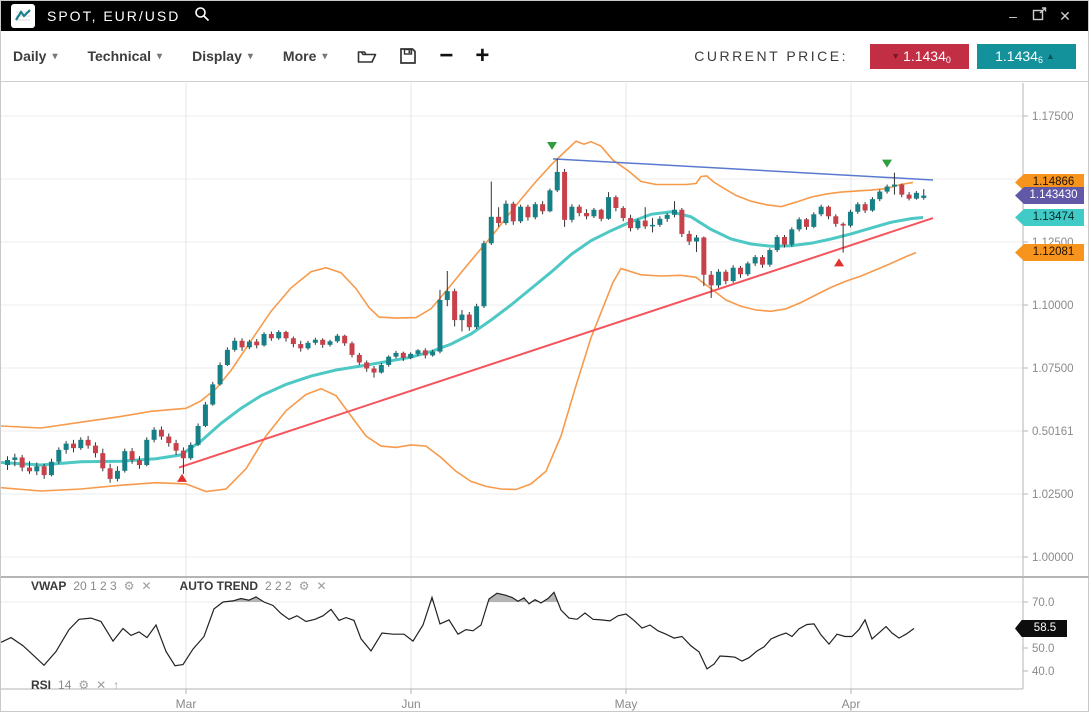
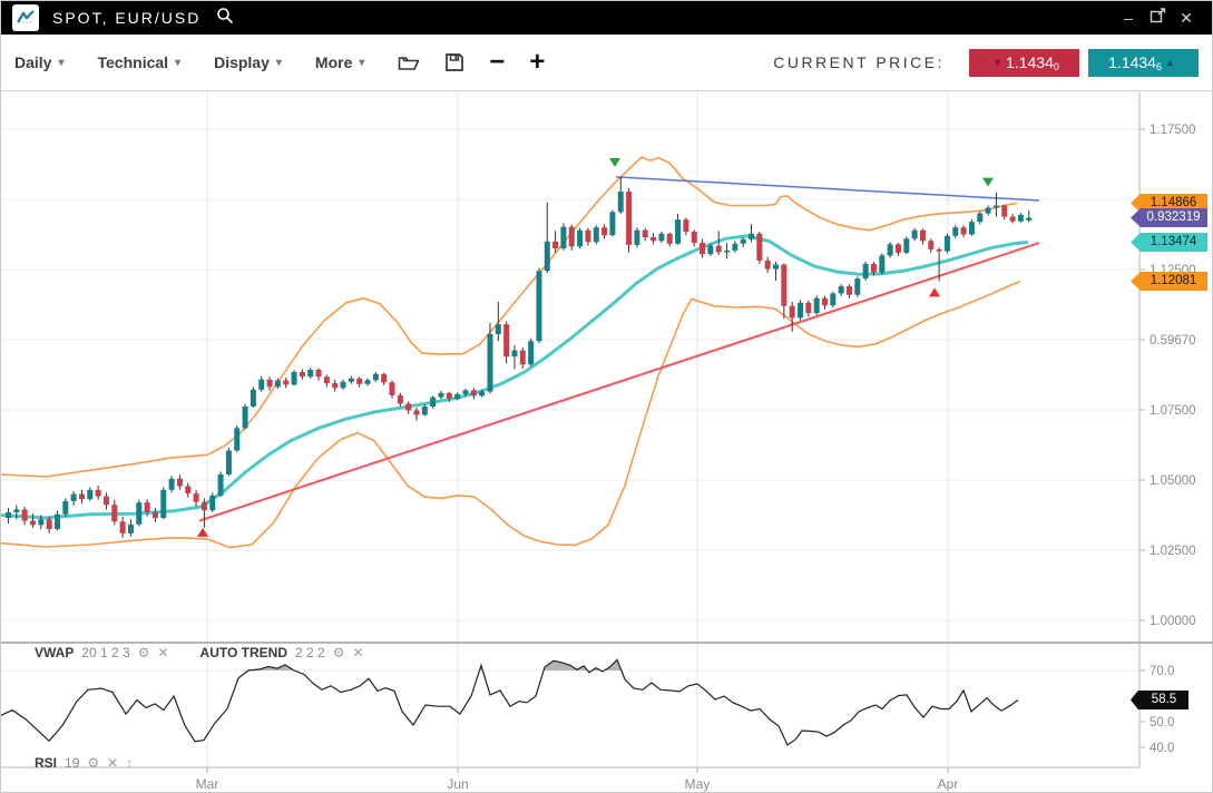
  SPOT, EUR/USD
  –
  ✕
  Daily
  ▾
  Technical
  ▾
  Display
  ▾
  More
  ▾
  −
  +
  CURRENT PRICE:
  ▼
  1.1434
  0
  1.1434
  6
  ▲
  1.17500
  1.12500
- 1.10000
+ 0.59670
  1.07500
- 0.50161
+ 1.05000
  1.02500
  1.00000
  70.0
  50.0
  40.0
  Mar
  Jun
  May
  Apr
  VWAP
  20 1 2 3
  ⚙
  ✕
  AUTO TREND
  2 2 2
  ⚙
  ✕
  RSI
- 14
+ 19
  ⚙
  ✕
  ↑
  1.14866
- 1.143430
+ 0.932319
  1.13474
  1.12081
  58.5
